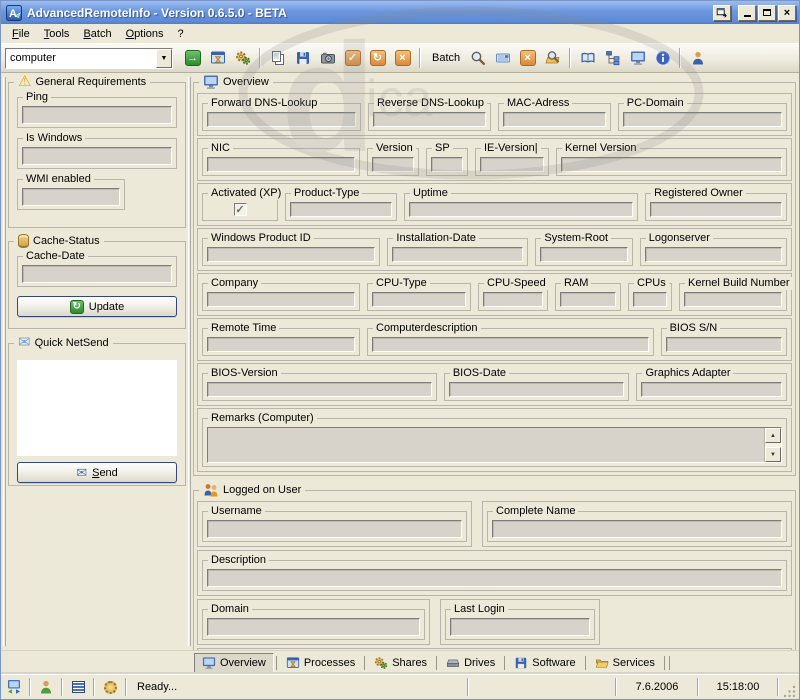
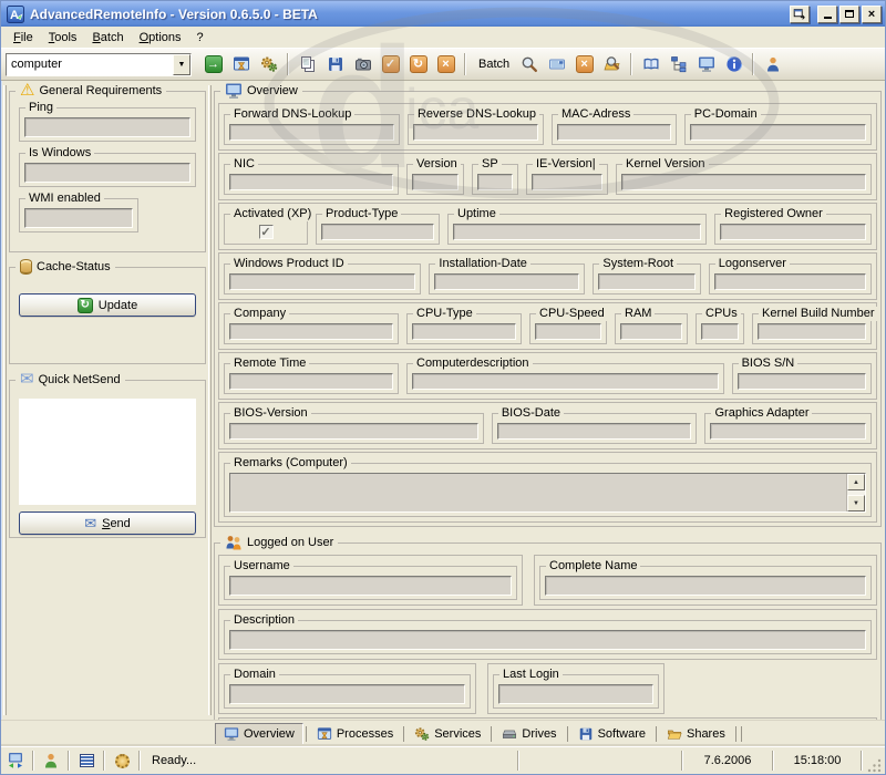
  d
  ica
  AdvancedRemoteInfo - Version 0.6.5.0 - BETA
  ×
  File
  Tools
  Batch
  Options
  ?
  computer
  →
  ✓
  ↻
  ×
  Batch
  ×
  ⚠
  General Requirements
  Ping
  Is Windows
  WMI enabled
  Cache-Status
- Cache-Date
  ↻
  Update
  ✉
  Quick NetSend
  ✉
  Send
  Overview
  Forward DNS-Lookup
  Reverse DNS-Lookup
  MAC-Adress
  PC-Domain
  NIC
  Version
  SP
  IE-Version|
  Kernel Version
  Activated (XP)
  ✓
  Product-Type
  Uptime
  Registered Owner
  Windows Product ID
  Installation-Date
  System-Root
  Logonserver
  Company
  CPU-Type
  CPU-Speed
  RAM
  CPUs
  Kernel Build Number
  Remote Time
  Computerdescription
  BIOS S/N
  BIOS-Version
  BIOS-Date
  Graphics Adapter
  Remarks (Computer)
  Logged on User
  Username
  Complete Name
  Description
  Domain
  Last Login
  Overview
  Processes
- Shares
+ Services
  Drives
  Software
- Services
+ Shares
  Ready...
  7.6.2006
  15:18:00
